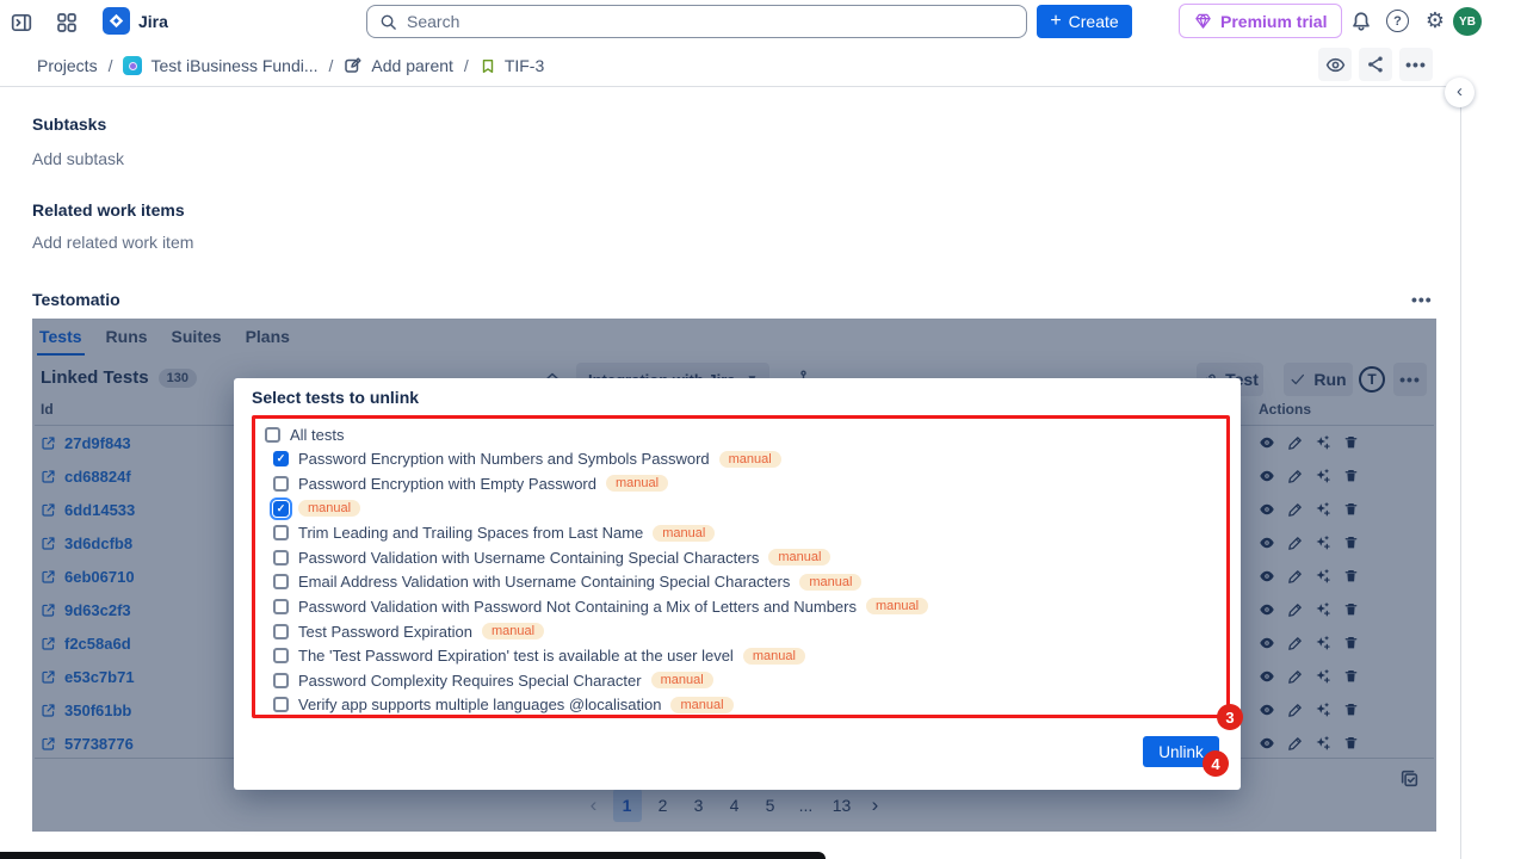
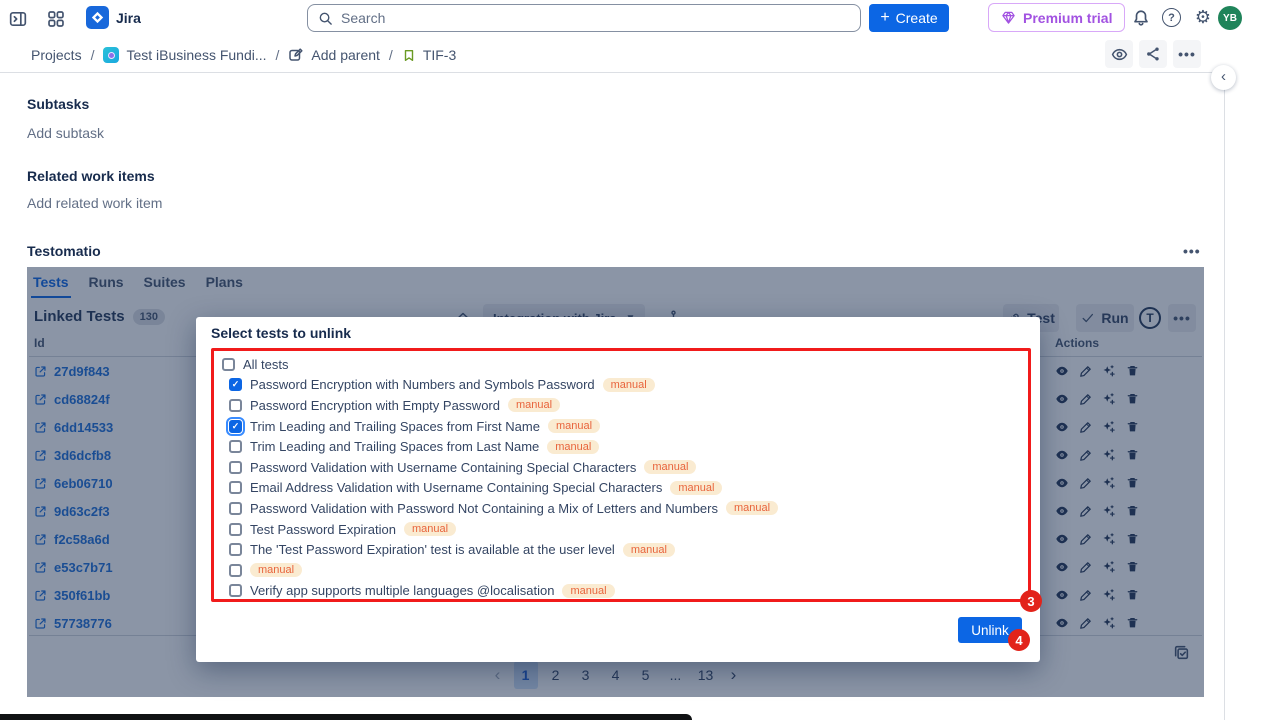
  Jira
  Search
  +
  Create
  Premium trial
  ?
  ⚙
  YB
  Projects
  /
  Test iBusiness Fundi...
  /
  Add parent
  /
  TIF-3
  •••
  ‹
  Subtasks
  Add subtask
  Related work items
  Add related work item
  Testomatio
  •••
  Tests
  Runs
  Suites
  Plans
  Linked Tests
  130
  Run
  T
  •••
  Id
  Actions
  27d9f843
  cd68824f
  6dd14533
  3d6dcfb8
  6eb06710
  9d63c2f3
  f2c58a6d
  e53c7b71
  350f61bb
  57738776
  ‹
  1
  2
  3
  4
  5
  ...
  13
  ›
  Select tests to unlink
  All tests
  Password Encryption with Numbers and Symbols Password
  manual
  Password Encryption with Empty Password
  manual
+ Trim Leading and Trailing Spaces from First Name
  manual
  Trim Leading and Trailing Spaces from Last Name
  manual
  Password Validation with Username Containing Special Characters
  manual
  Email Address Validation with Username Containing Special Characters
  manual
  Password Validation with Password Not Containing a Mix of Letters and Numbers
  manual
  Test Password Expiration
  manual
  The 'Test Password Expiration' test is available at the user level
  manual
- Password Complexity Requires Special Character
  manual
  Verify app supports multiple languages @localisation
  manual
  Unlink
  3
  4
